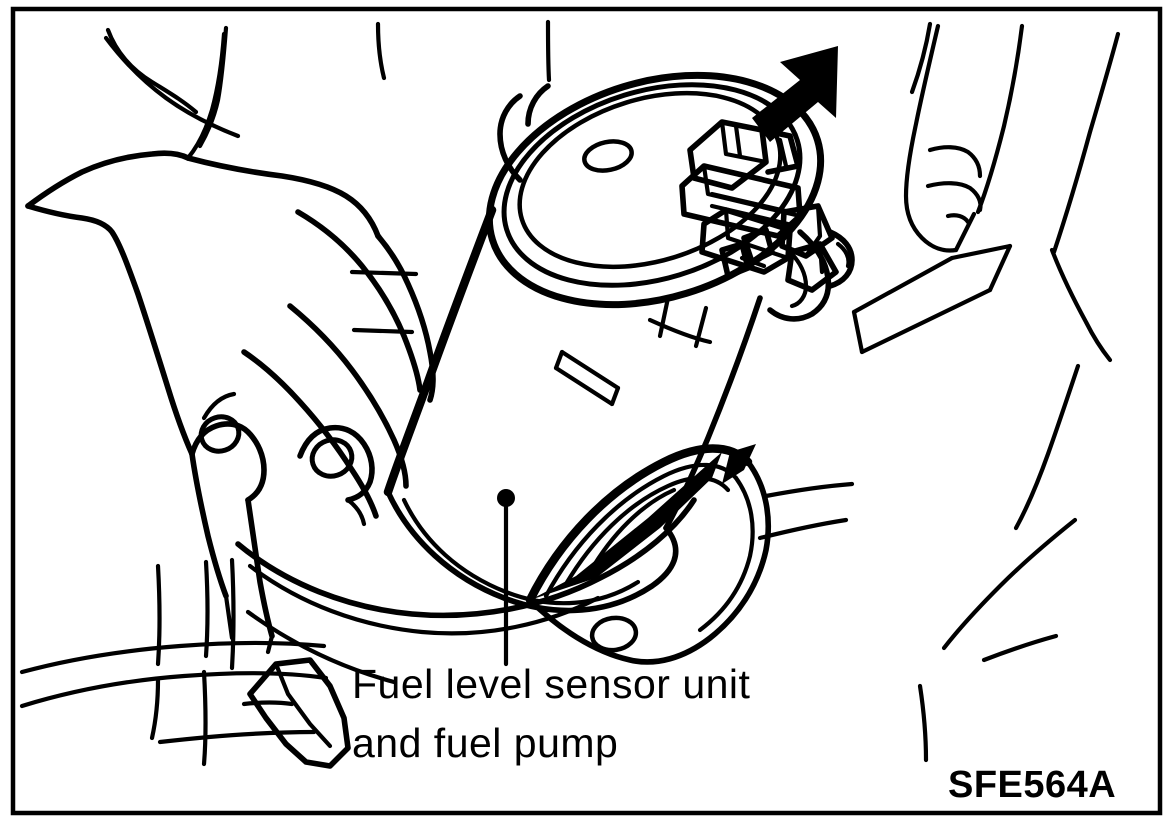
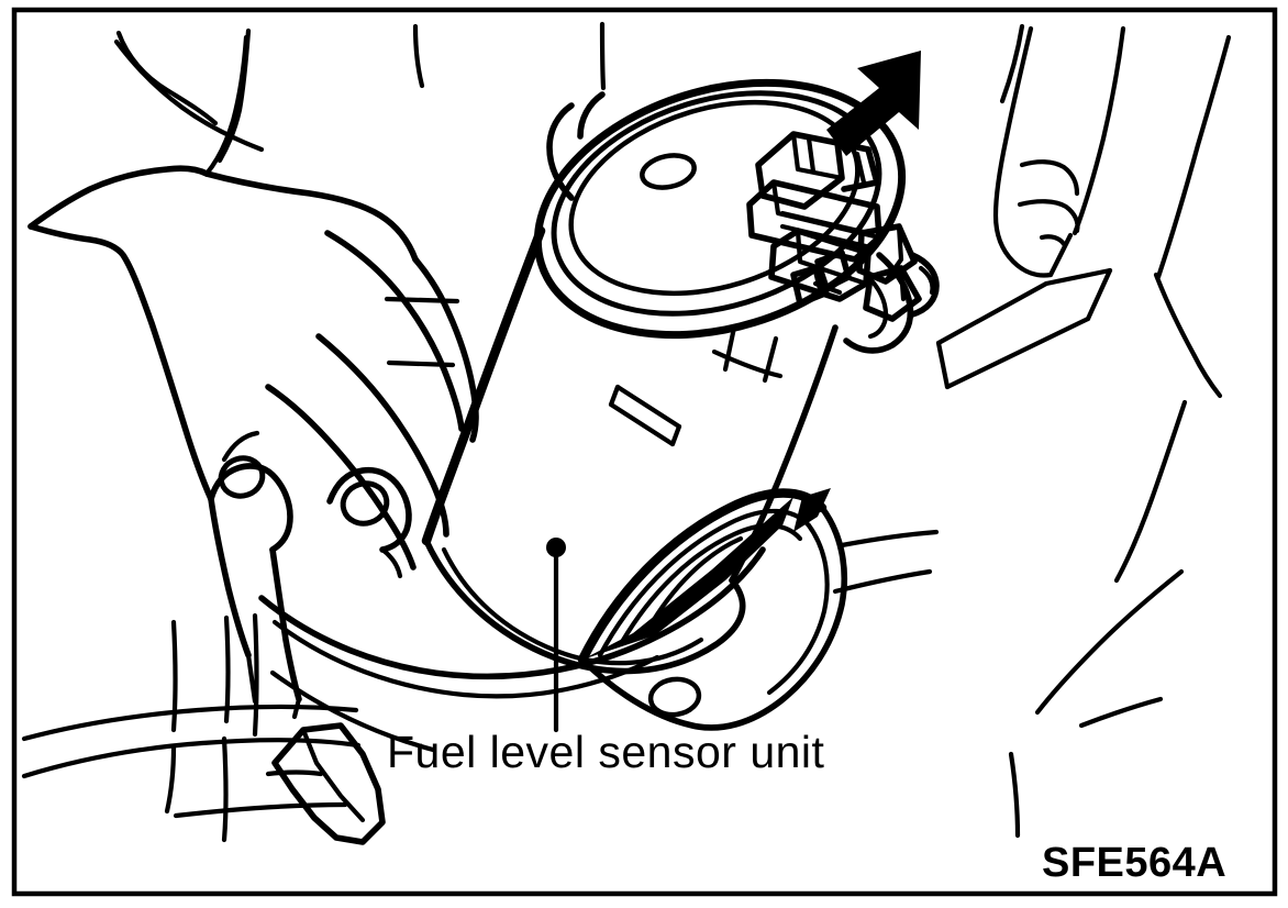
  Fuel level sensor unit
- and fuel pump
  SFE564A
